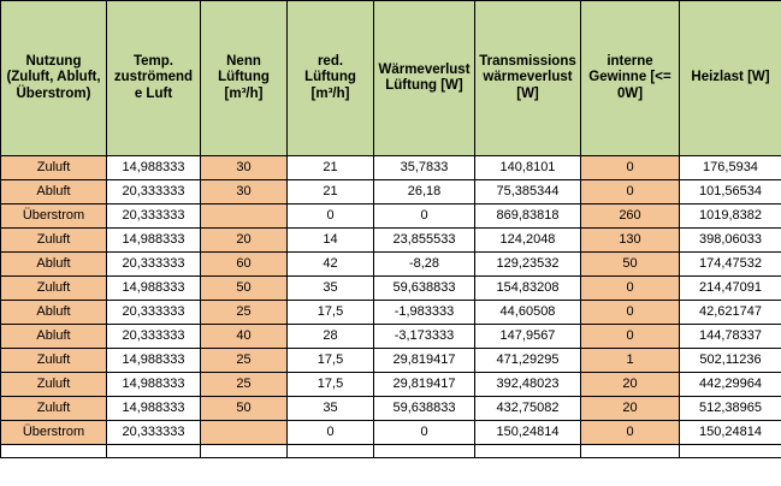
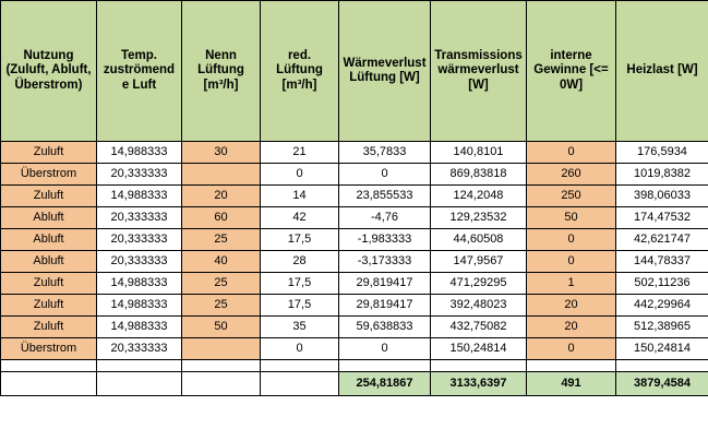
  Nutzung (Zuluft, Abluft, Überstrom)	Temp. zuströmende Luft	Nenn Lüftung [m³/h]	red. Lüftung [m³/h]	Wärmeverlust Lüftung [W]	Transmissionswärmeverlust [W]	interne Gewinne [<= 0W]	Heizlast [W]
  Zuluft	14,988333	30	21	35,7833	140,8101	0	176,5934
- Abluft	20,333333	30	21	26,18	75,385344	0	101,56534
  Überstrom	20,333333		0	0	869,83818	260	1019,8382
- Zuluft	14,988333	20	14	23,855533	124,2048	130	398,06033
+ Zuluft	14,988333	20	14	23,855533	124,2048	250	398,06033
- Abluft	20,333333	60	42	-8,28	129,23532	50	174,47532
+ Abluft	20,333333	60	42	-4,76	129,23532	50	174,47532
- Zuluft	14,988333	50	35	59,638833	154,83208	0	214,47091
  Abluft	20,333333	25	17,5	-1,983333	44,60508	0	42,621747
  Abluft	20,333333	40	28	-3,173333	147,9567	0	144,78337
  Zuluft	14,988333	25	17,5	29,819417	471,29295	1	502,11236
  Zuluft	14,988333	25	17,5	29,819417	392,48023	20	442,29964
  Zuluft	14,988333	50	35	59,638833	432,75082	20	512,38965
  Überstrom	20,333333		0	0	150,24814	0	150,24814
+ 				254,81867	3133,6397	491	3879,4584
